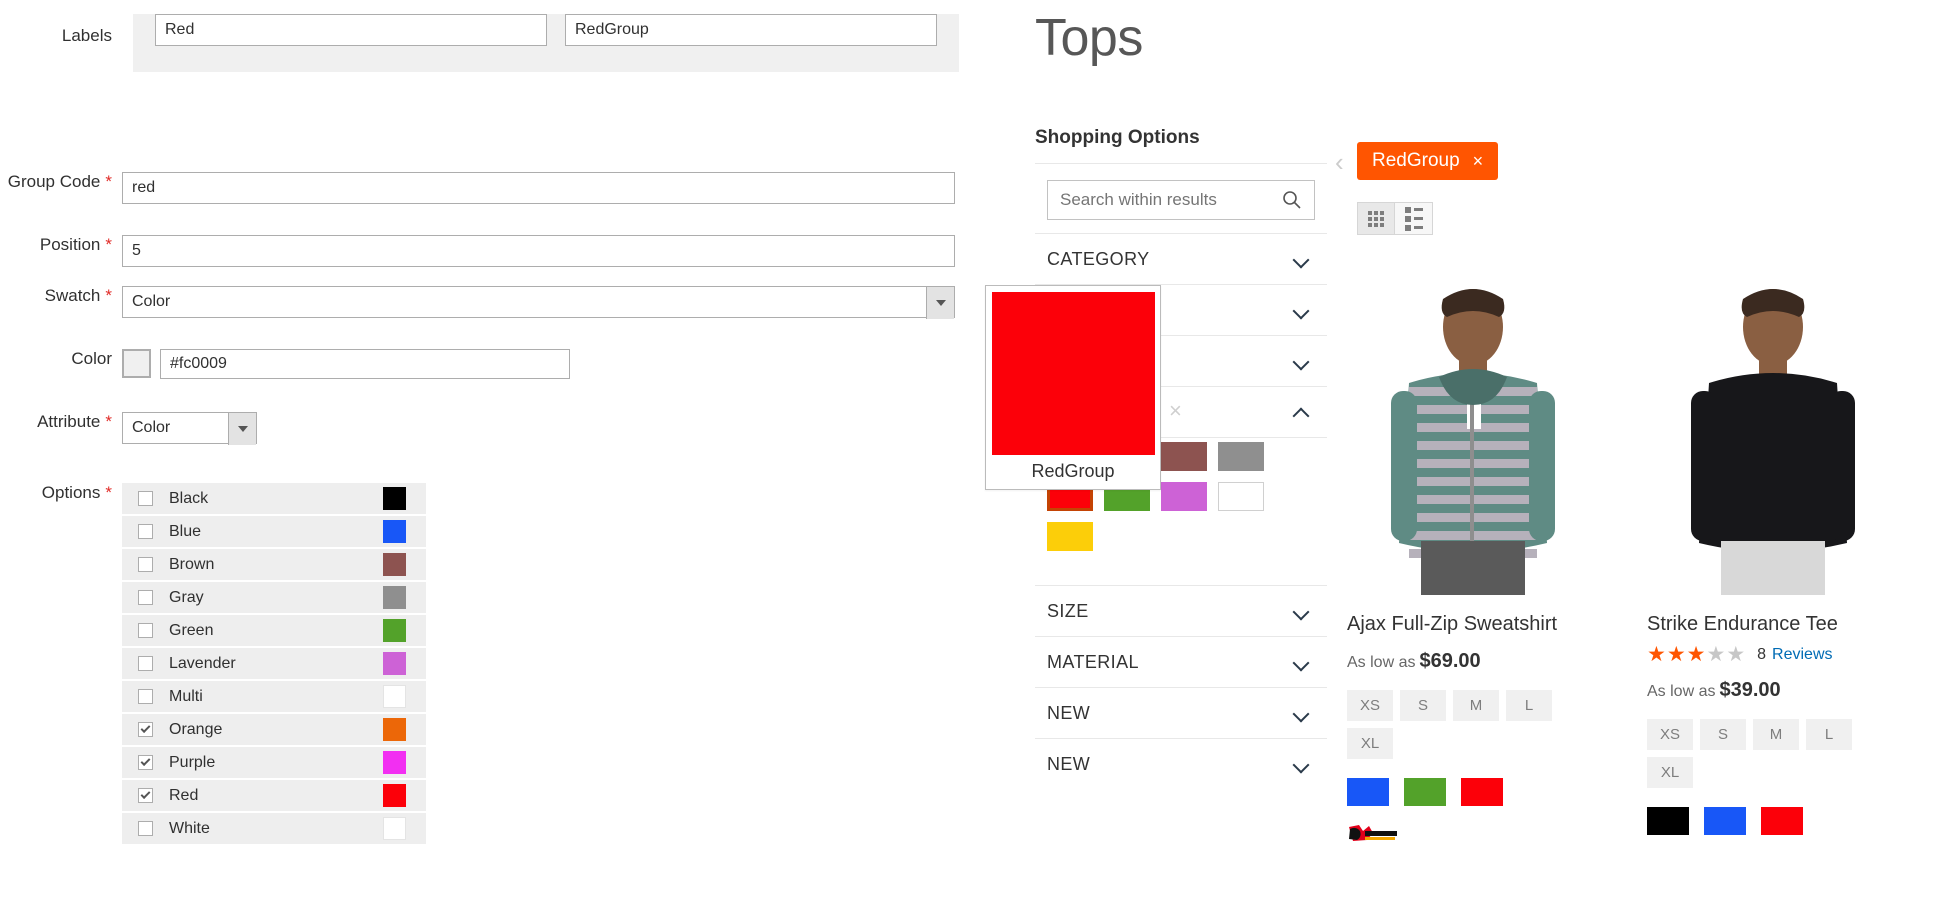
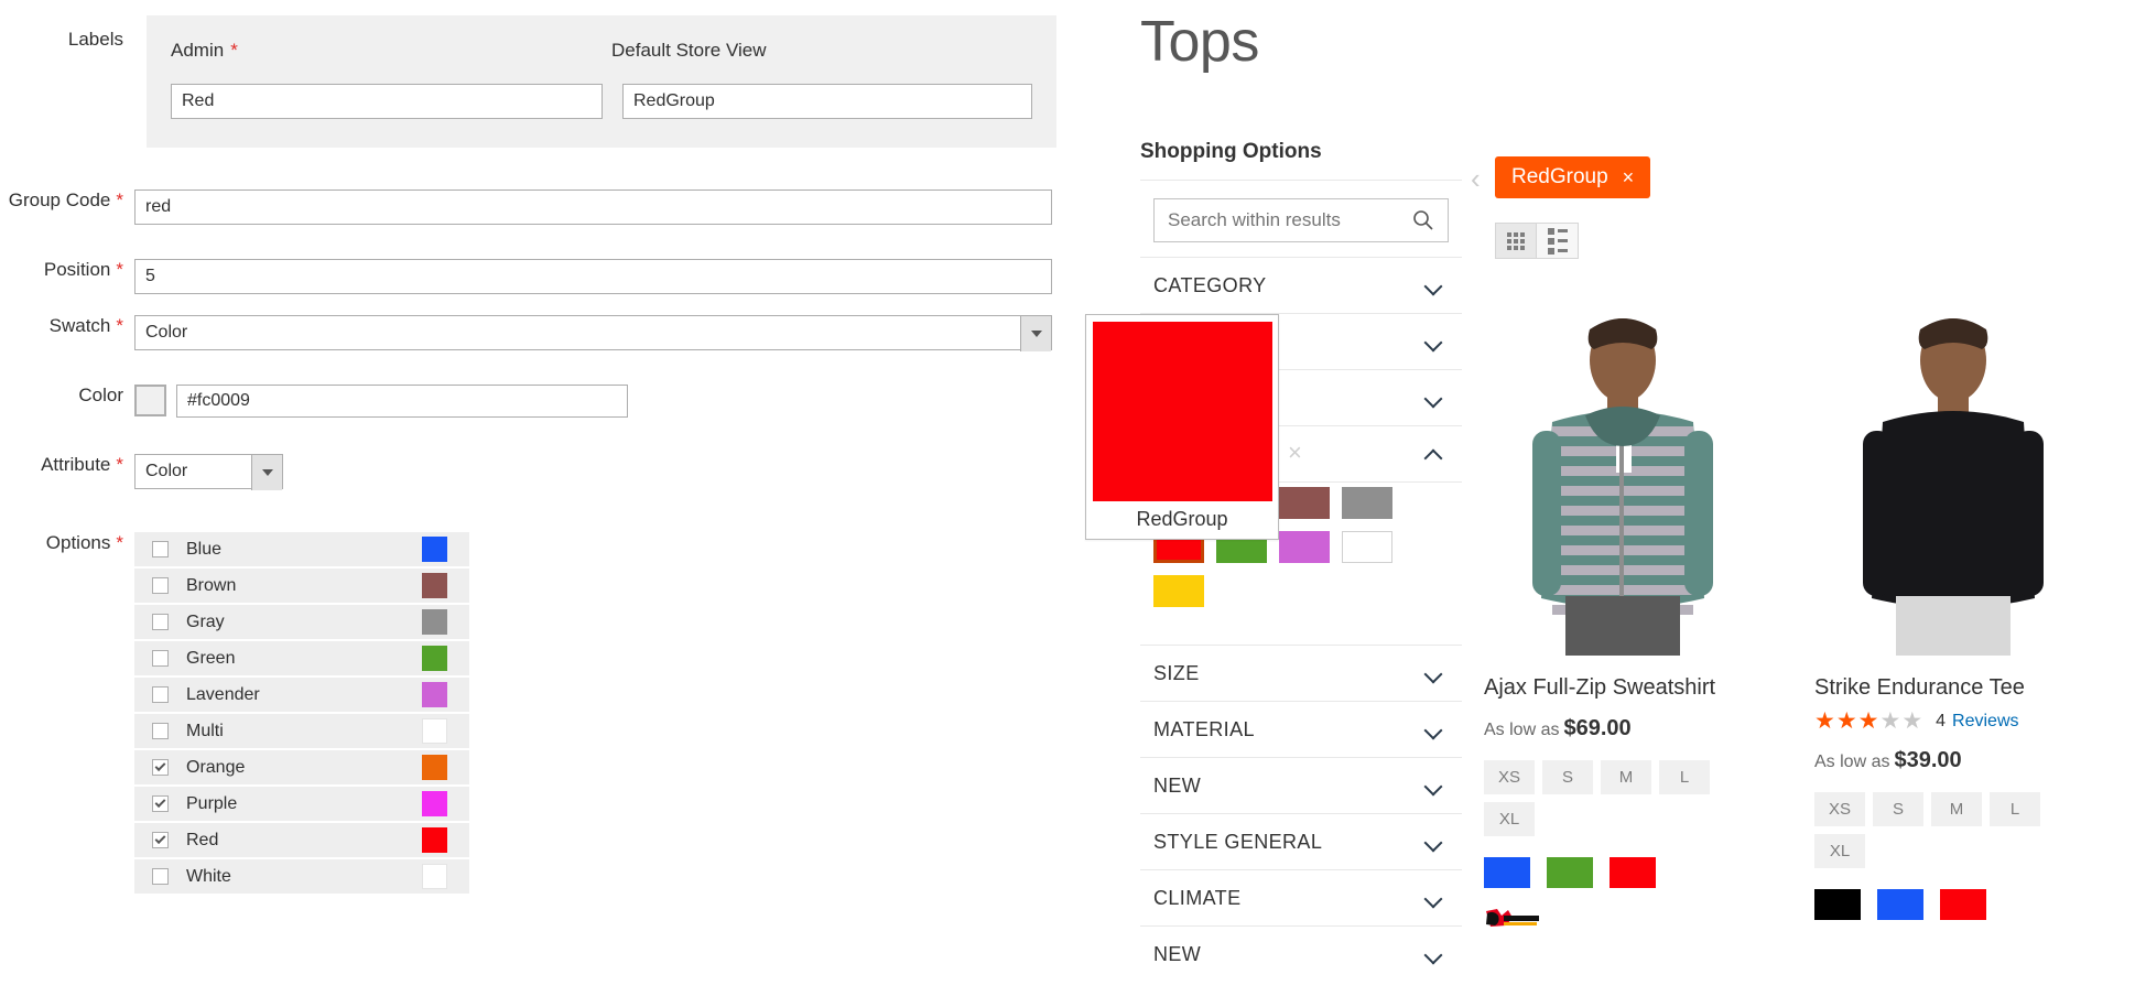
  Labels
+ Admin *
+ Default Store View
  Red
  RedGroup
  Group Code *
  red
  Position *
  5
  Swatch *
  Color
  Color
  #fc0009
  Attribute *
  Color
  Options *
- Black
  Blue
  Brown
  Gray
  Green
  Lavender
  Multi
  Orange
  Purple
  Red
  White
  Tops
  Shopping Options
  Search within results
  CATEGORY
  ×
  SIZE
  MATERIAL
  NEW
+ STYLE GENERAL
+ CLIMATE
  NEW
  ‹
  RedGroup
  ×
  Ajax Full-Zip Sweatshirt
  As low as $69.00
  XS
  S
  M
  L
  XL
  Strike Endurance Tee
  ★★★★★
- 8
+ 4
  Reviews
  As low as $39.00
  XS
  S
  M
  L
  XL
  RedGroup
